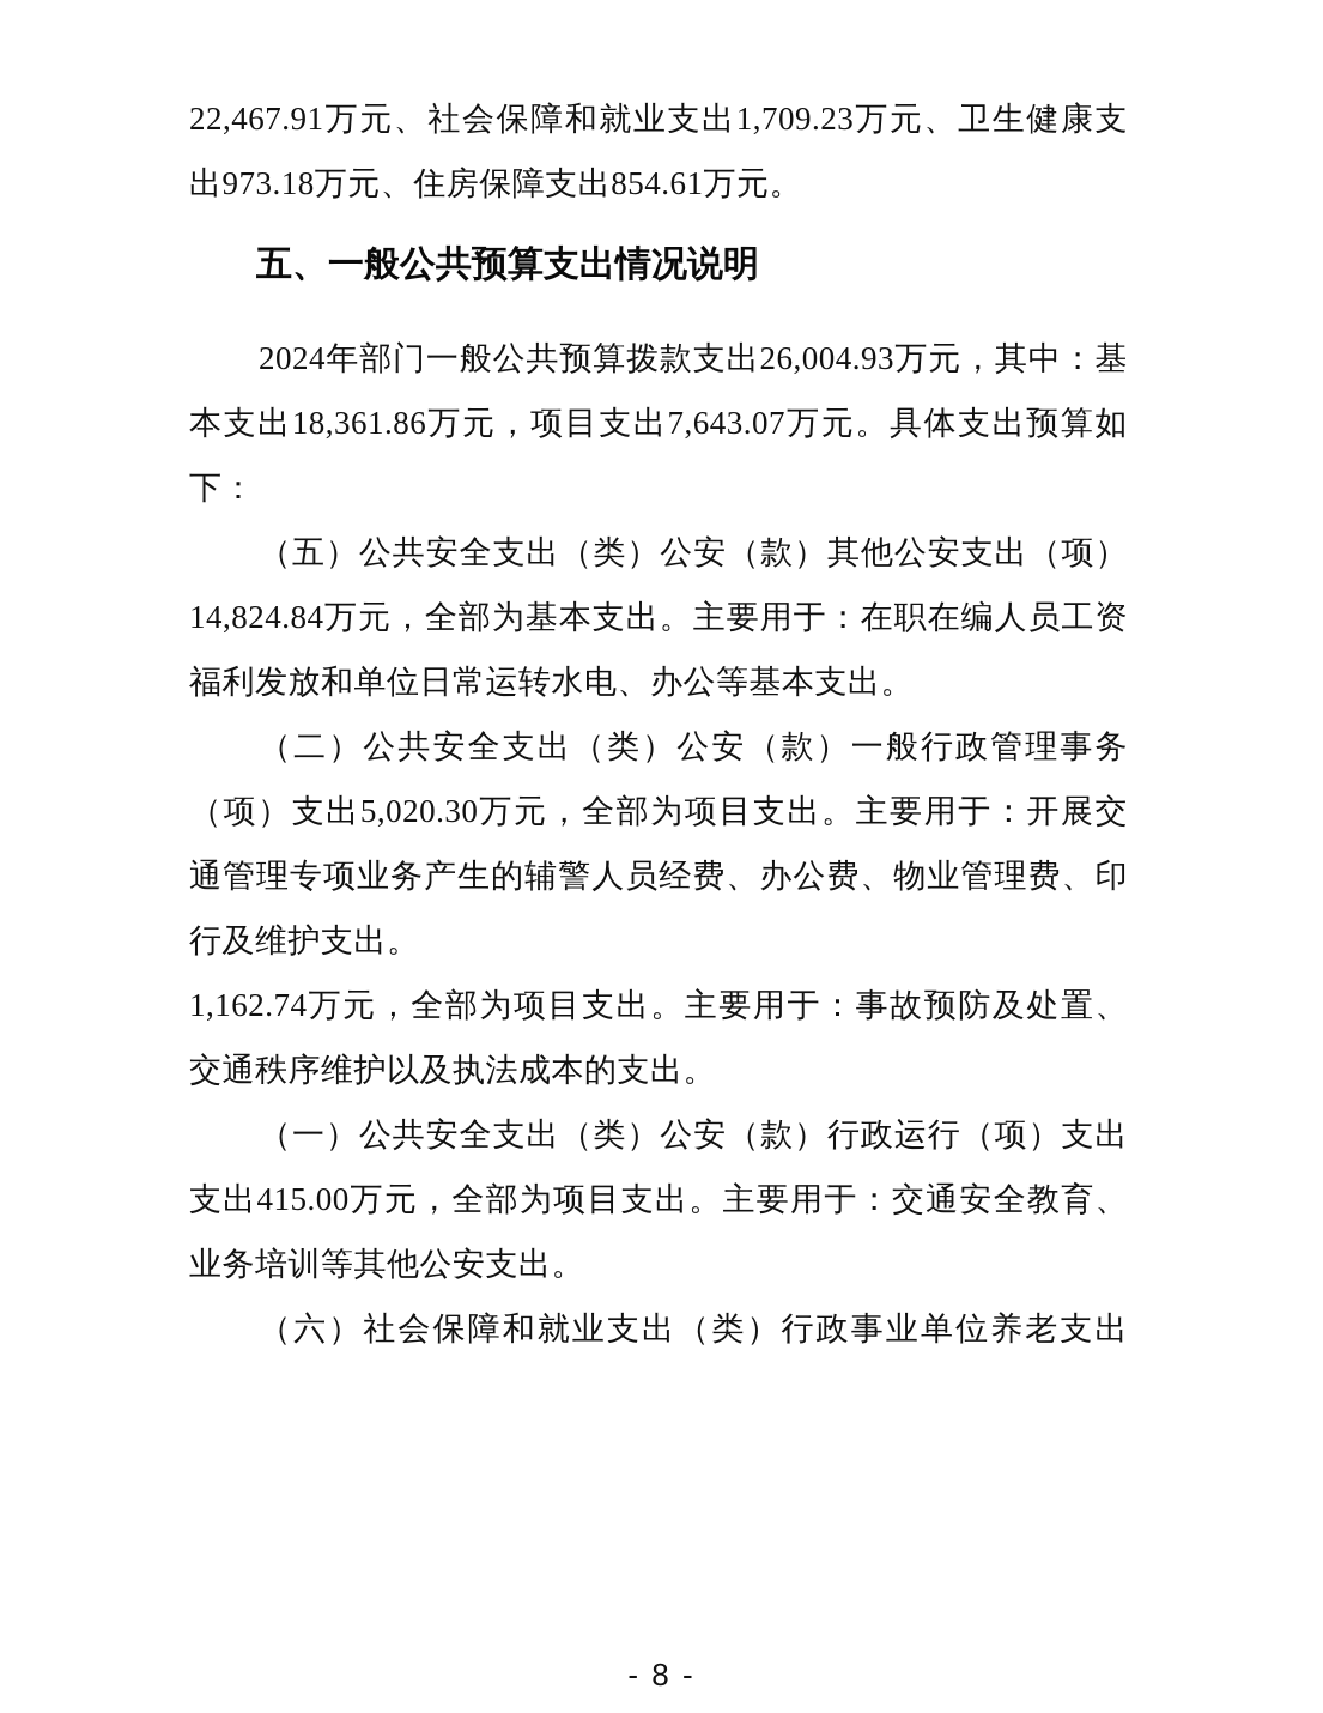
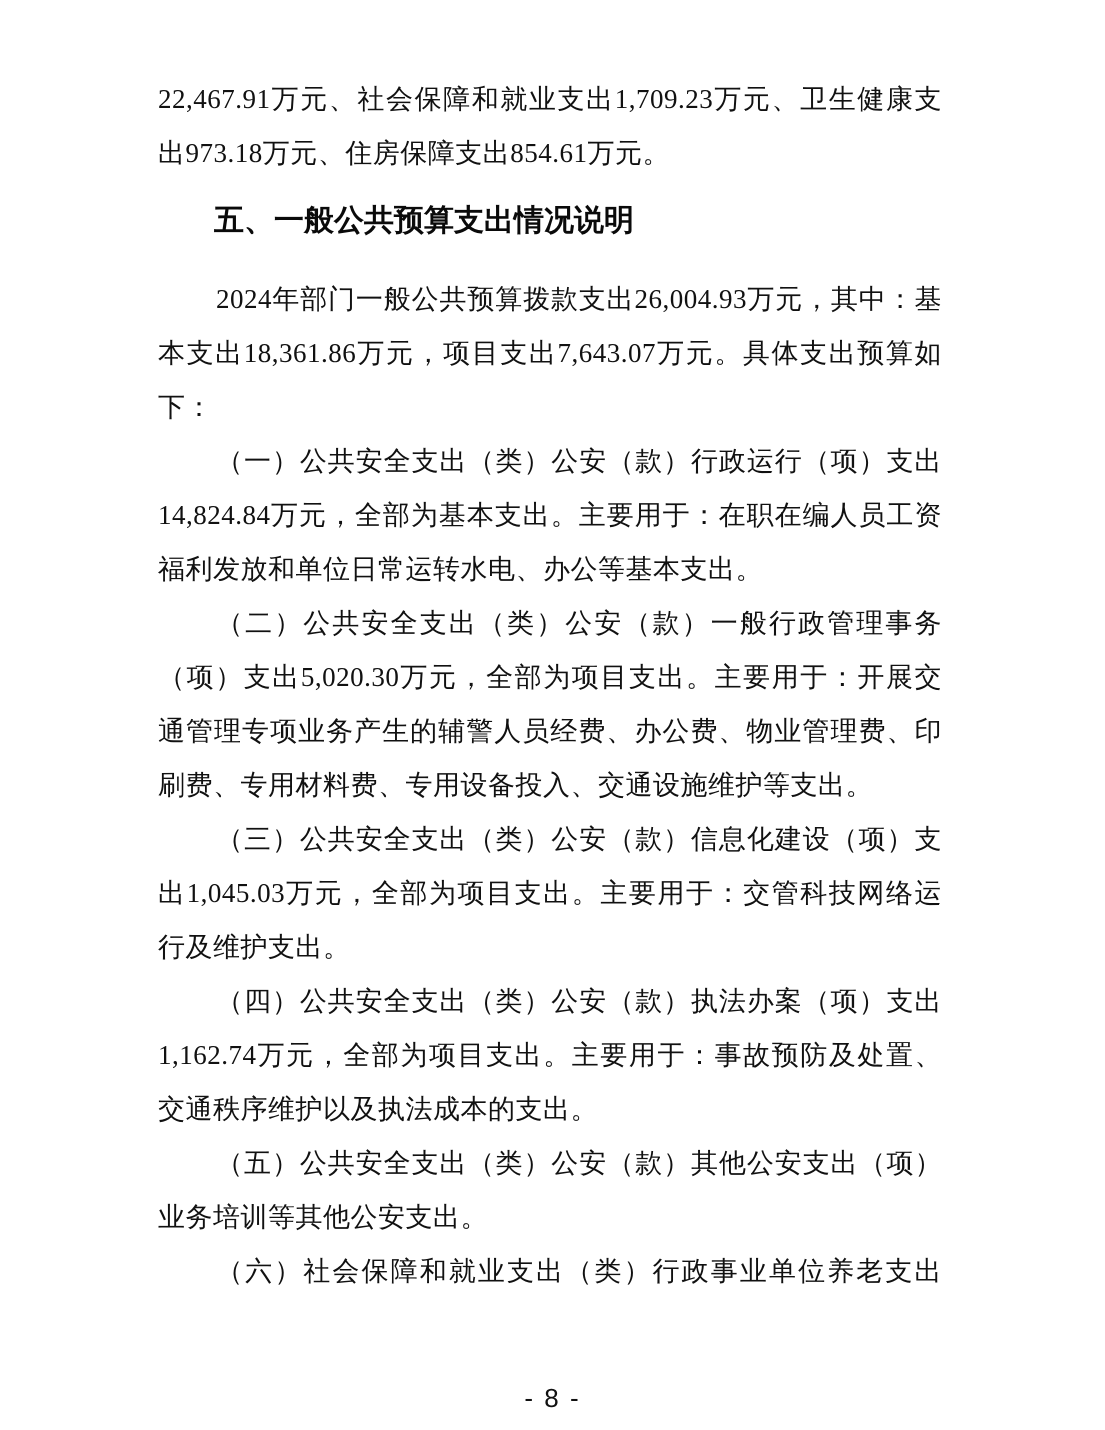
  22,467.91万元、社会保障和就业支出1,709.23万元、卫生健康支
  出973.18万元、住房保障支出854.61万元。
  五、一般公共预算支出情况说明
  2024年部门一般公共预算拨款支出26,004.93万元，其中：基
  本支出18,361.86万元，项目支出7,643.07万元。具体支出预算如
  下：
- （五）公共安全支出（类）公安（款）其他公安支出（项）
+ （一）公共安全支出（类）公安（款）行政运行（项）支出
  14,824.84万元，全部为基本支出。主要用于：在职在编人员工资
  福利发放和单位日常运转水电、办公等基本支出。
  （二）公共安全支出（类）公安（款）一般行政管理事务
  （项）支出5,020.30万元，全部为项目支出。主要用于：开展交
  通管理专项业务产生的辅警人员经费、办公费、物业管理费、印
+ 刷费、专用材料费、专用设备投入、交通设施维护等支出。
+ （三）公共安全支出（类）公安（款）信息化建设（项）支
+ 出1,045.03万元，全部为项目支出。主要用于：交管科技网络运
  行及维护支出。
+ （四）公共安全支出（类）公安（款）执法办案（项）支出
  1,162.74万元，全部为项目支出。主要用于：事故预防及处置、
  交通秩序维护以及执法成本的支出。
- （一）公共安全支出（类）公安（款）行政运行（项）支出
+ （五）公共安全支出（类）公安（款）其他公安支出（项）
- 支出415.00万元，全部为项目支出。主要用于：交通安全教育、
  业务培训等其他公安支出。
  （六）社会保障和就业支出（类）行政事业单位养老支出
  - 8 -
